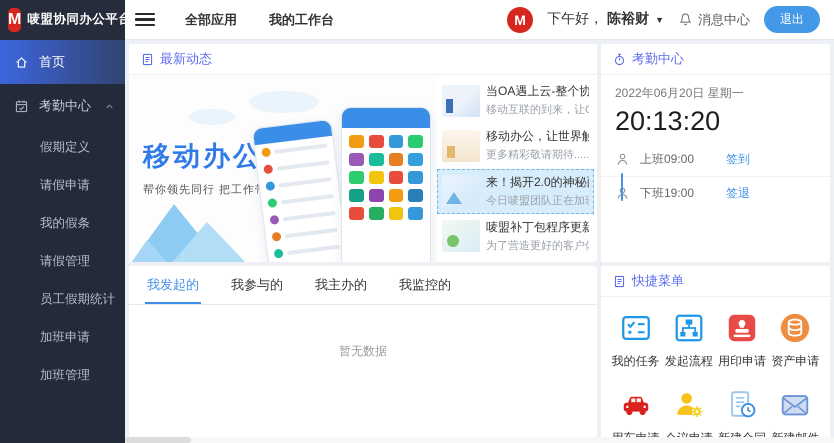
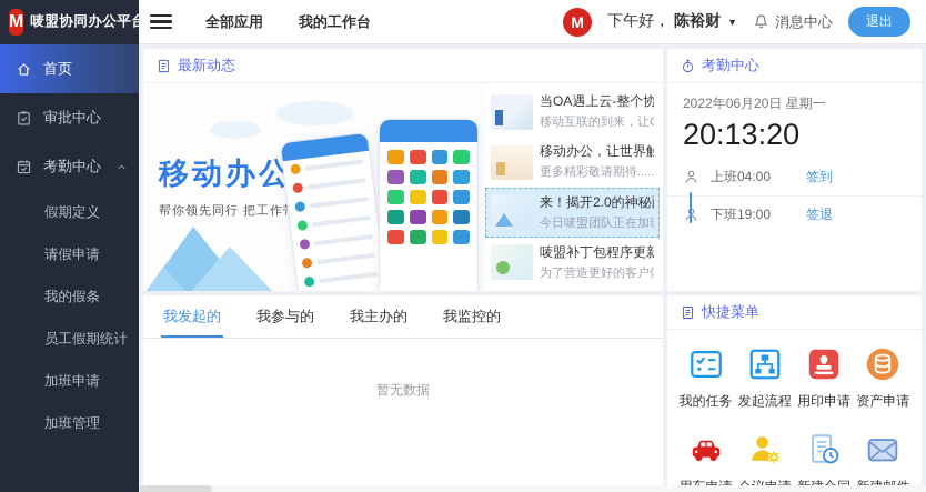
  M
  唛盟协同办公平台
  全部应用
  我的工作台
  M
  下午好，
  陈裕财
  ▼
  消息中心
  退出
  首页
+ 审批中心
  考勤中心
  假期定义
  请假申请
  我的假条
- 请假管理
  员工假期统计
  加班申请
  加班管理
  最新动态
  移动办公
  当OA遇上云-整个协
  移动办公，让世界触
  更多精彩敬请期待.....
  来！揭开2.0的神秘
  唛盟补丁包程序更新
  我发起的
  我参与的
  我主办的
  我监控的
  暂无数据
  考勤中心
  2022年06月20日 星期一
  20:13:20
- 上班09:00
+ 上班04:00
  签到
  下班19:00
  签退
  快捷菜单
  我的任务
  发起流程
  用印申请
  资产申请
